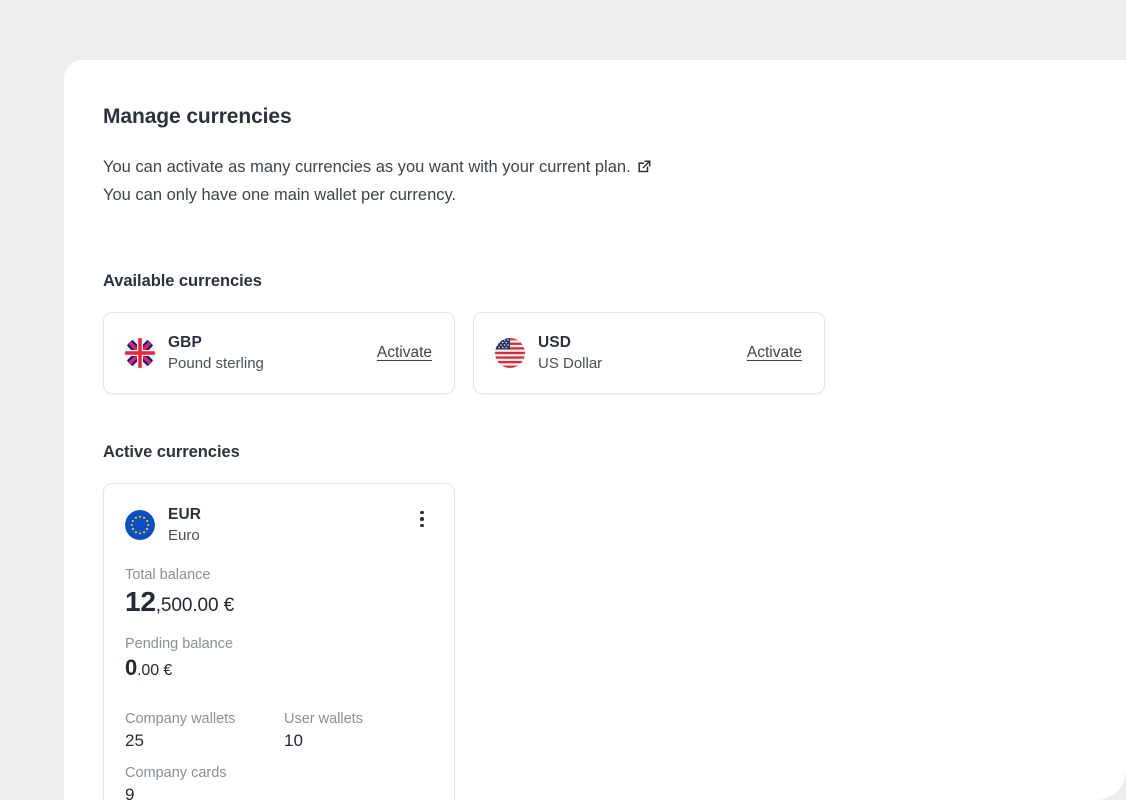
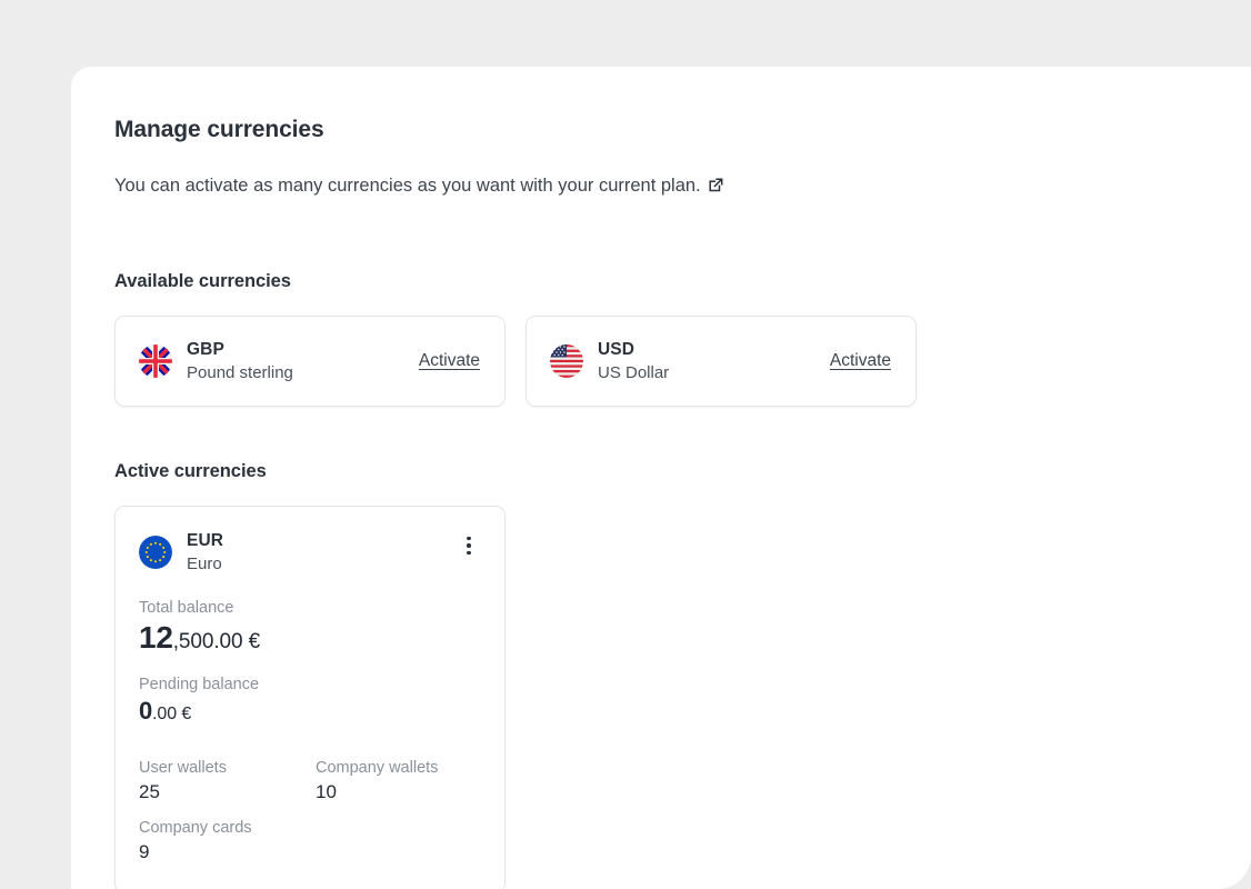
  Manage currencies
  You can activate as many currencies as you want with your current plan.
- You can only have one main wallet per currency.
  Available currencies
  GBP
  Pound sterling
  Activate
  USD
  US Dollar
  Activate
  Active currencies
  EUR
  Euro
  Total balance
  12,500.00 €
  Pending balance
  0.00 €
- Company wallets
+ User wallets
  25
- User wallets
+ Company wallets
  10
  Company cards
  9
